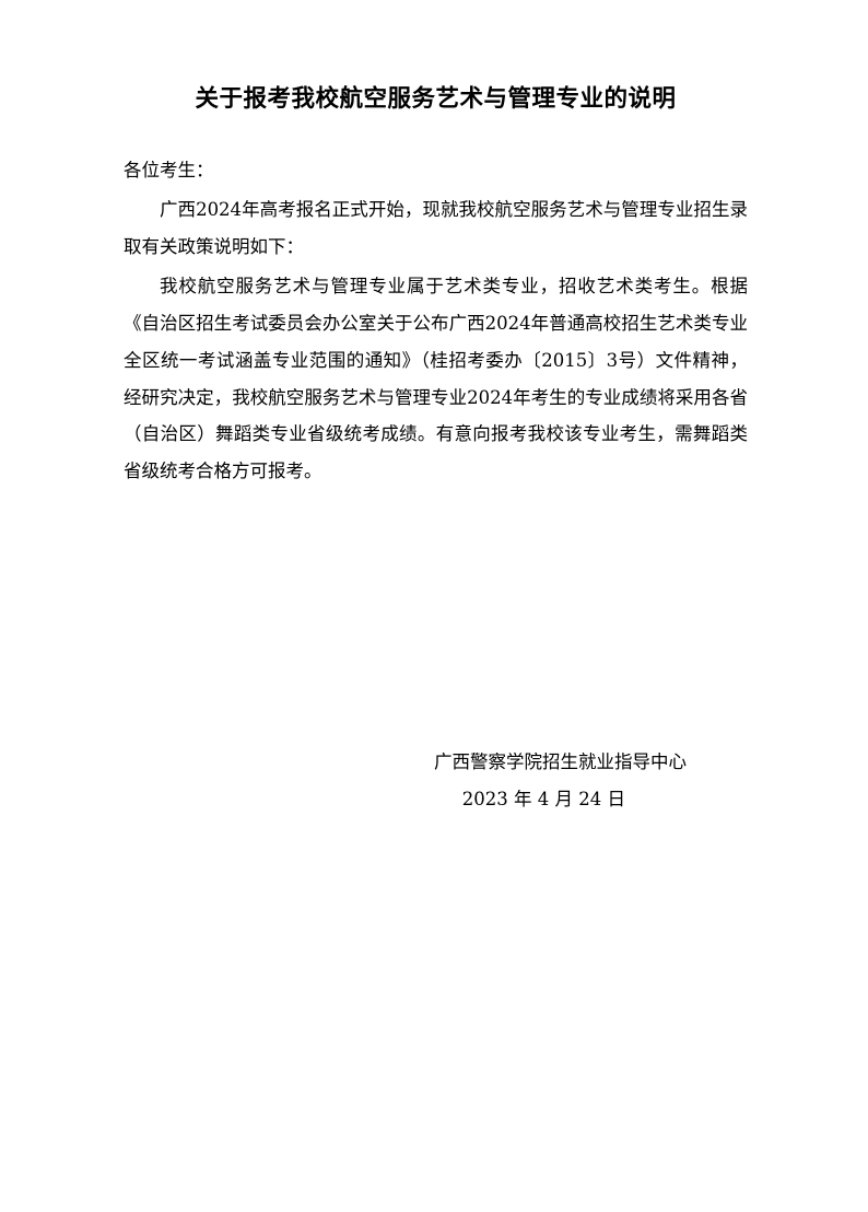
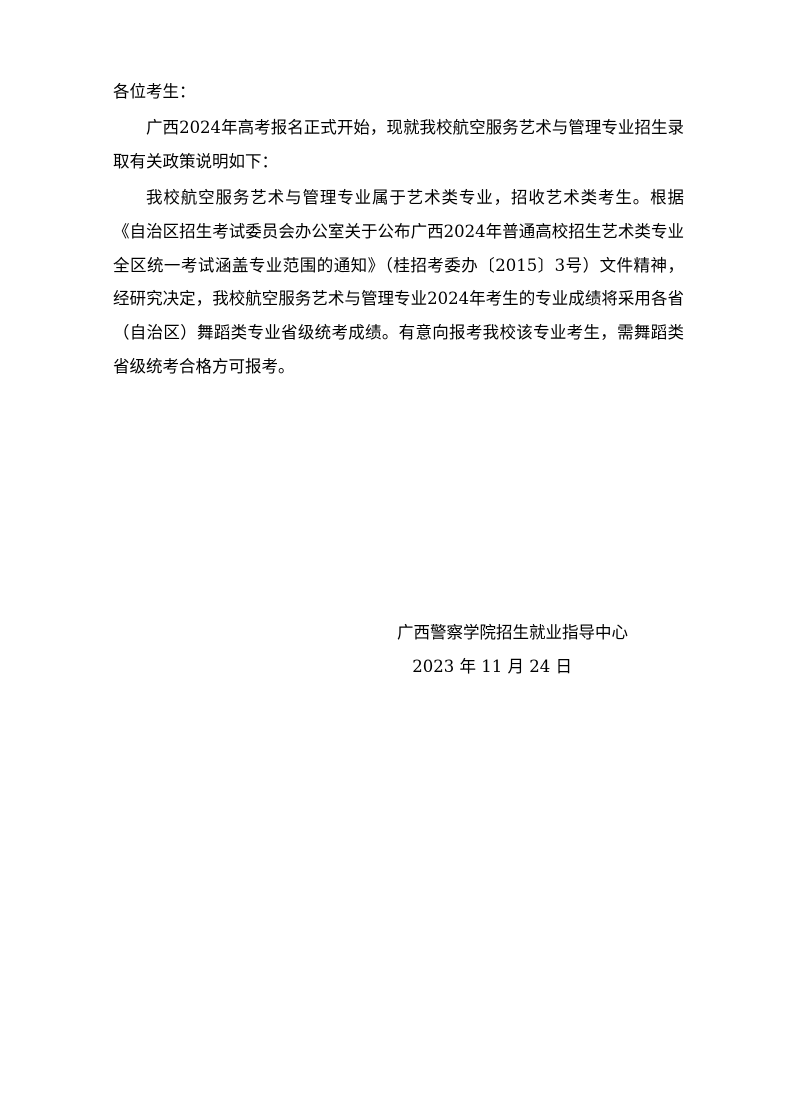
- 关于报考我校航空服务艺术与管理专业的说明
  各位考生：
  广西2024年高考报名正式开始，现就我校航空服务艺术与管理专业招生录取有关政策说明如下：
  我校航空服务艺术与管理专业属于艺术类专业，招收艺术类考生。根据《自治区招生考试委员会办公室关于公布广西2024年普通高校招生艺术类专业全区统一考试涵盖专业范围的通知》（桂招考委办〔2015〕3号）文件精神，经研究决定，我校航空服务艺术与管理专业2024年考生的专业成绩将采用各省（自治区）舞蹈类专业省级统考成绩。有意向报考我校该专业考生，需舞蹈类省级统考合格方可报考。
  广西警察学院招生就业指导中心
- 2023 年 4 月 24 日
+ 2023 年 11 月 24 日
